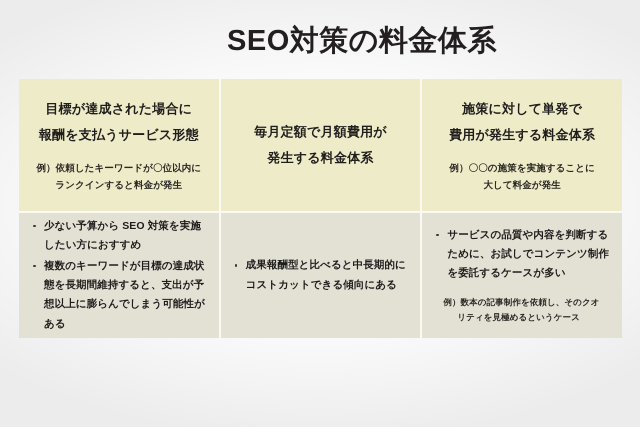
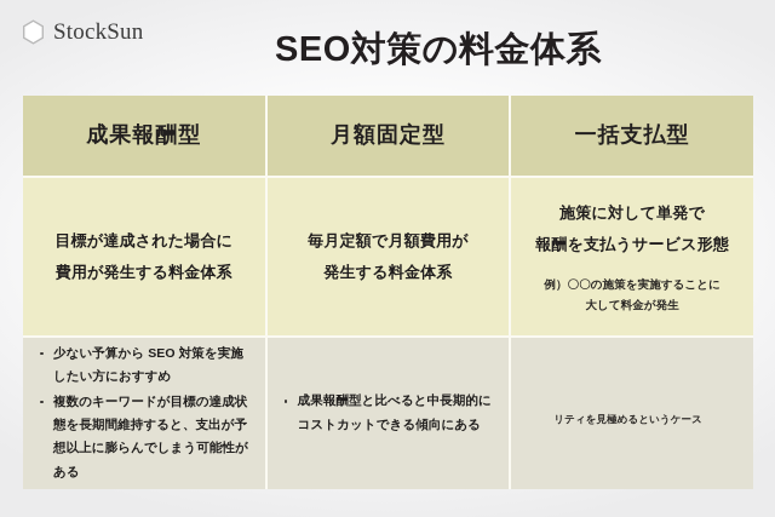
+ StockSun
  SEO対策の料金体系
+ 成果報酬型
+ 月額固定型
+ 一括支払型
  目標が達成された場合に
- 報酬を支払うサービス形態
+ 費用が発生する料金体系
- 例）依頼したキーワードが〇位以内に
- ランクインすると料金が発生
  毎月定額で月額費用が
  発生する料金体系
  施策に対して単発で
- 費用が発生する料金体系
+ 報酬を支払うサービス形態
  例）〇〇の施策を実施することに
  大して料金が発生
  少ない予算から SEO 対策を実施したい方におすすめ
  複数のキーワードが目標の達成状態を長期間維持すると、支出が予想以上に膨らんでしまう可能性がある
  成果報酬型と比べると中長期的にコストカットできる傾向にある
- サービスの品質や内容を判断するために、お試しでコンテンツ制作を委託するケースが多い
- 例）数本の記事制作を依頼し、そのクオ
  リティを見極めるというケース
